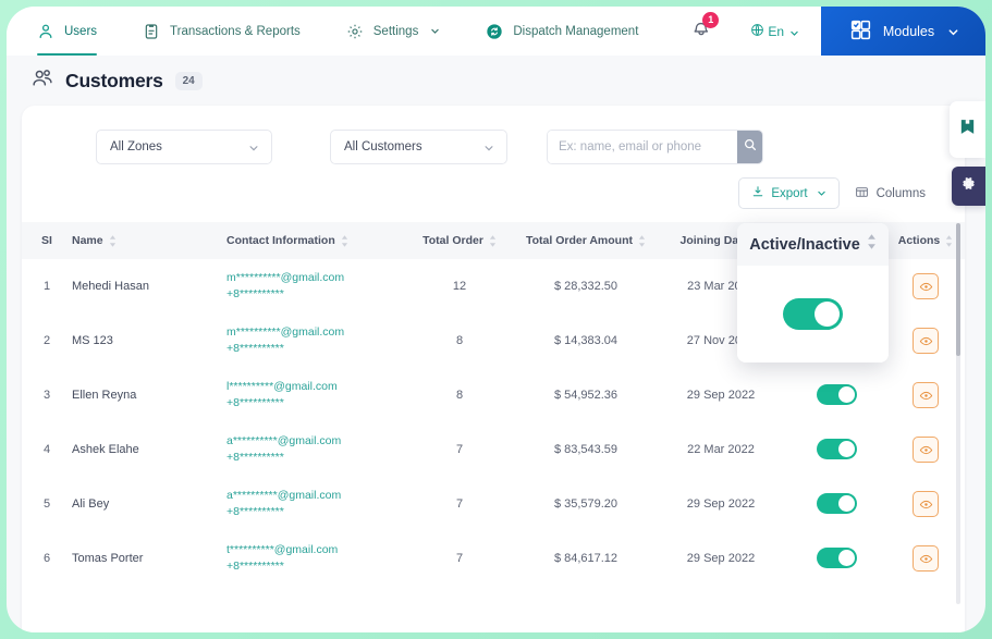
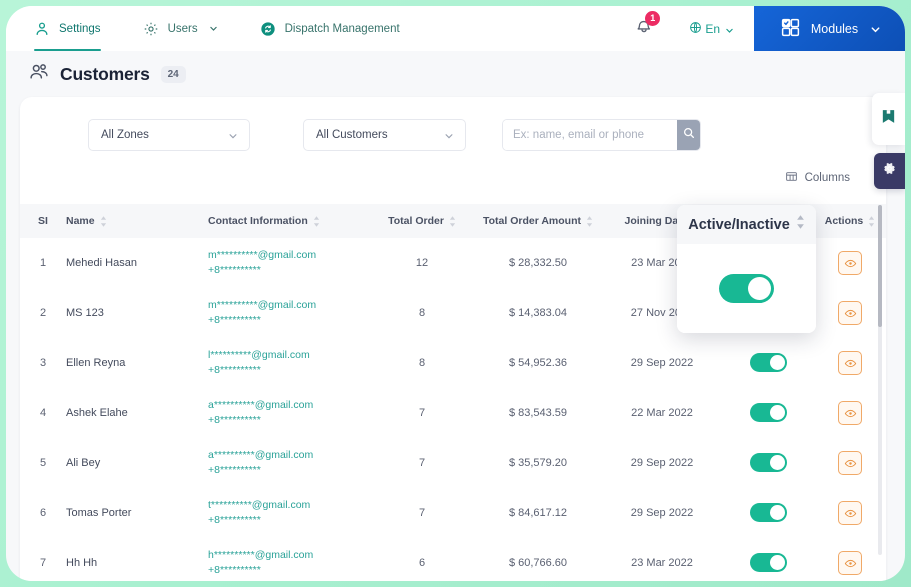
- Users
+ Settings
- Transactions & Reports
- Settings
+ Users
  Dispatch Management
  1
  En
  Modules
  Customers
  24
  All Zones
  All Customers
  Ex: name, email or phone
- Export
  Columns
  SI	Name	Contact Information	Total Order	Total Order Amount	Joining Da		Actions
  1	Mehedi Hasan	m**********@gmail.com+8**********	12	$ 28,332.50	23 Mar 2
  2	MS 123	m**********@gmail.com+8**********	8	$ 14,383.04	27 Nov 2
  3	Ellen Reyna	l**********@gmail.com+8**********	8	$ 54,952.36	29 Sep 2022
  4	Ashek Elahe	a**********@gmail.com+8**********	7	$ 83,543.59	22 Mar 2022
  5	Ali Bey	a**********@gmail.com+8**********	7	$ 35,579.20	29 Sep 2022
  6	Tomas Porter	t**********@gmail.com+8**********	7	$ 84,617.12	29 Sep 2022
+ 7	Hh Hh	h**********@gmail.com+8**********	6	$ 60,766.60	23 Mar 2022
  Active/Inactive
